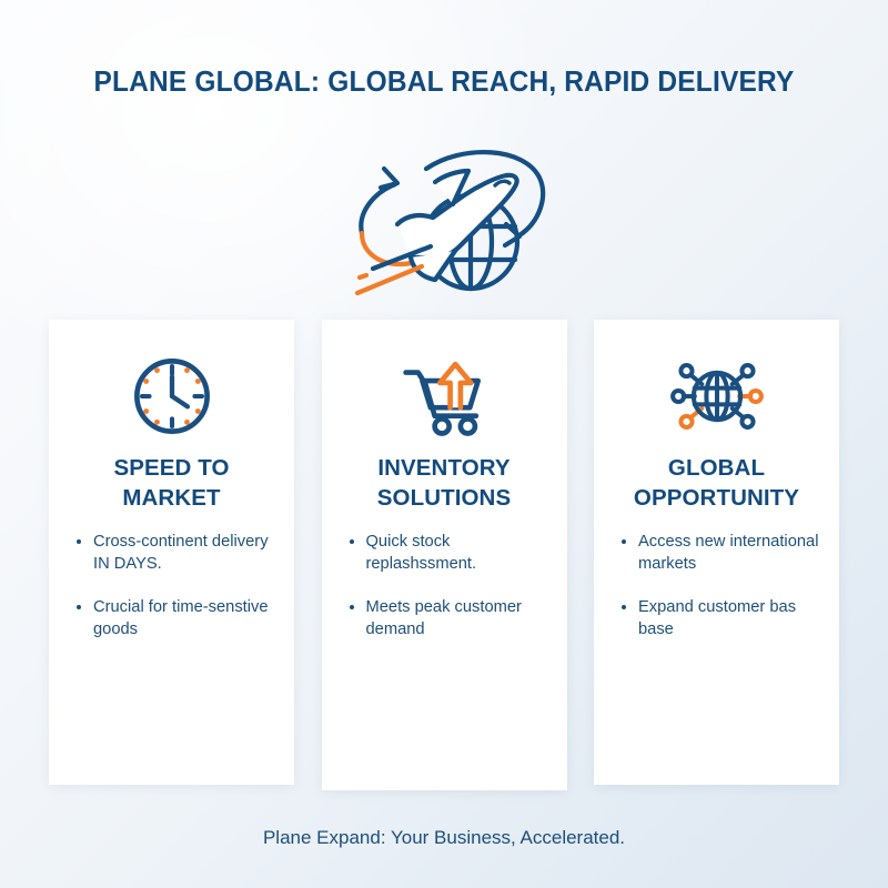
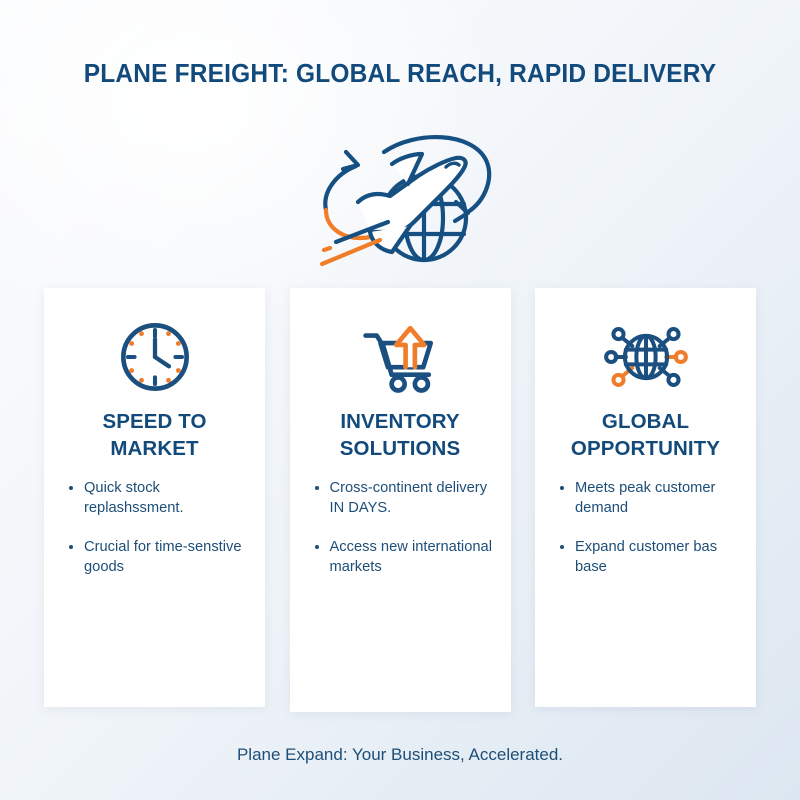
- PLANE GLOBAL: GLOBAL REACH, RAPID DELIVERY
+ PLANE FREIGHT: GLOBAL REACH, RAPID DELIVERY
  SPEED TO MARKET
- Cross-continent delivery IN DAYS.
+ Quick stock replashssment.
  Crucial for time-senstive goods
  INVENTORY SOLUTIONS
- Quick stock replashssment.
+ Cross-continent delivery IN DAYS.
- Meets peak customer demand
+ Access new international markets
  GLOBAL OPPORTUNITY
- Access new international markets
+ Meets peak customer demand
  Expand customer bas base
  Plane Expand: Your Business, Accelerated.
